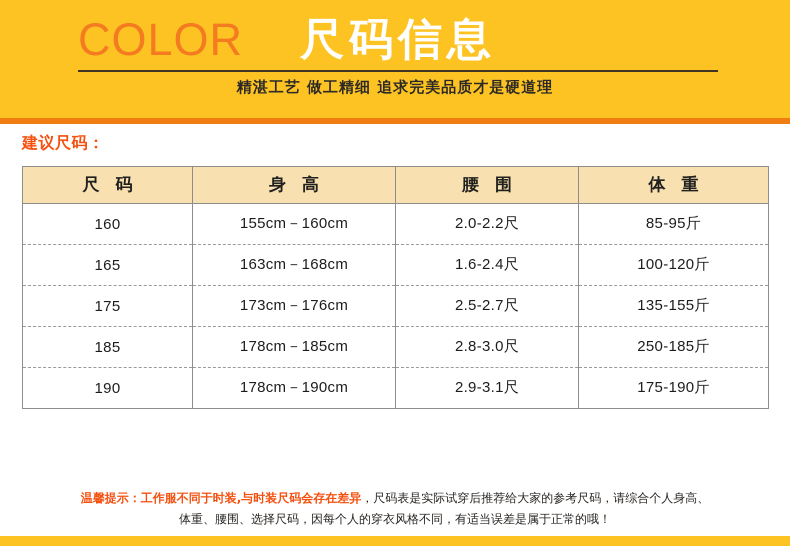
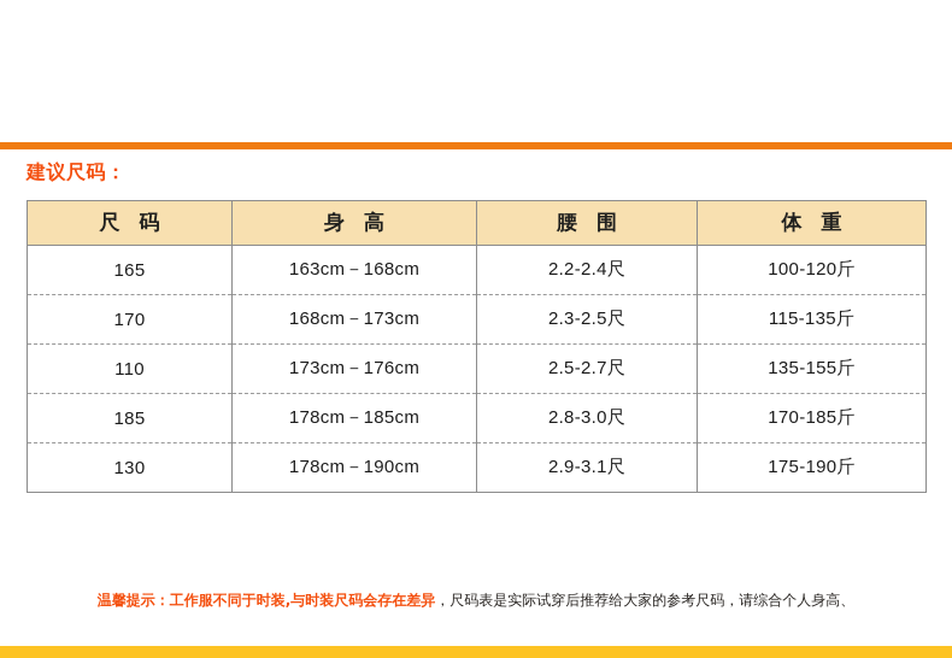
- COLOR
- 尺码信息
- 精湛工艺 做工精细 追求完美品质才是硬道理
  建议尺码：
  尺 码	身 高	腰 围	体 重
- 160	155cm－160cm	2.0-2.2尺	85-95斤
- 165	163cm－168cm	1.6-2.4尺	100-120斤
+ 165	163cm－168cm	2.2-2.4尺	100-120斤
+ 170	168cm－173cm	2.3-2.5尺	115-135斤
- 175	173cm－176cm	2.5-2.7尺	135-155斤
+ 110	173cm－176cm	2.5-2.7尺	135-155斤
- 185	178cm－185cm	2.8-3.0尺	250-185斤
+ 185	178cm－185cm	2.8-3.0尺	170-185斤
- 190	178cm－190cm	2.9-3.1尺	175-190斤
+ 130	178cm－190cm	2.9-3.1尺	175-190斤
  温馨提示：工作服不同于时装,与时装尺码会存在差异，尺码表是实际试穿后推荐给大家的参考尺码，请综合个人身高、
- 体重、腰围、选择尺码，因每个人的穿衣风格不同，有适当误差是属于正常的哦！
